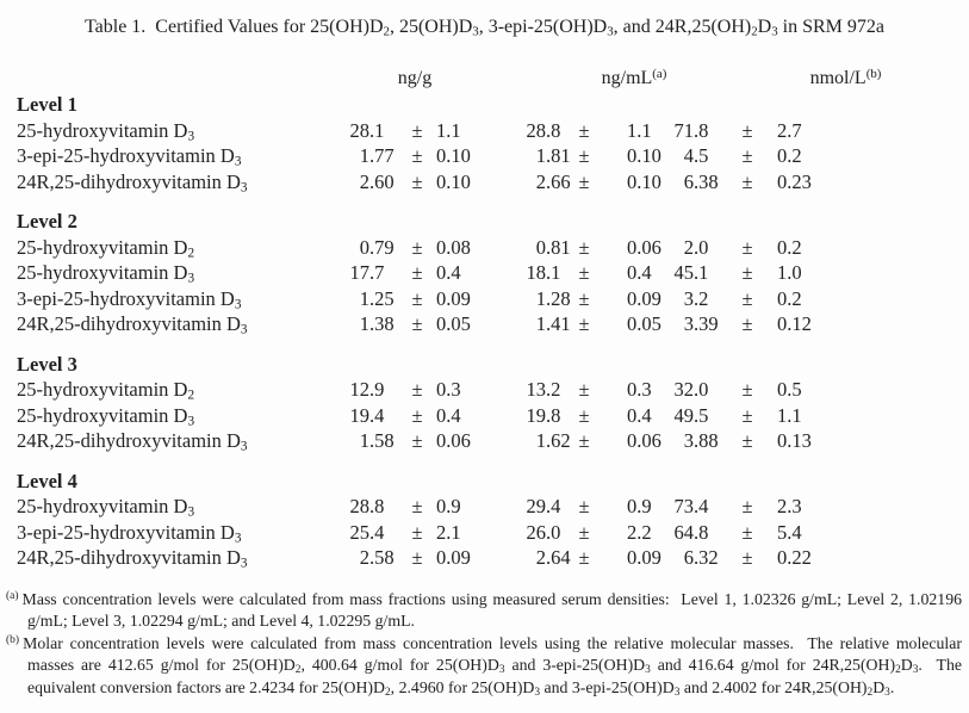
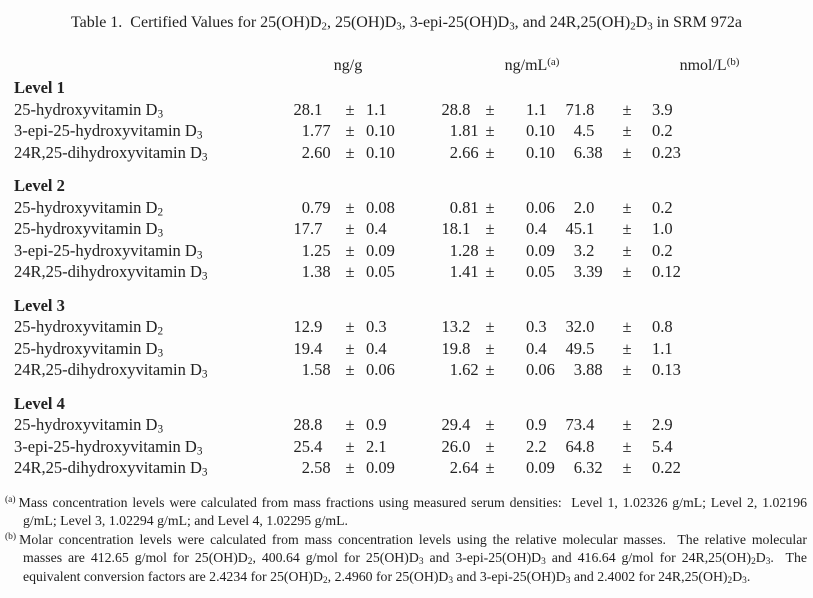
  Table 1. Certified Values for 25(OH)D2, 25(OH)D3, 3-epi-25(OH)D3, and 24R,25(OH)2D3 in SRM 972a
  ng/g
  ng/mL(a)
  nmol/L(b)
  Level 1
  25-hydroxyvitamin D3
  28.1
  ±
  1.1
  28.8
  ±
  1.1
  71.8
  ±
- 2.7
+ 3.9
  3-epi-25-hydroxyvitamin D3
  1.77
  ±
  0.10
  1.81
  ±
  0.1
  4.5
  ±
  0.2
  24R,25-dihydroxyvitamin D3
  2.60
  ±
  0.10
  2.66
  ±
  0.1
  6.38
  ±
  0.23
  Level 2
  25-hydroxyvitamin D2
  0.79
  ±
  0.08
  0.81
  ±
  0.0
  2.0
  ±
  0.2
  25-hydroxyvitamin D3
  17.7
  ±
  0.4
  18.1
  ±
  0.4
  45.1
  ±
  1.0
  3-epi-25-hydroxyvitamin D3
  1.25
  ±
  0.09
  1.28
  ±
  0.0
  3.2
  ±
  0.2
  24R,25-dihydroxyvitamin D3
  1.38
  ±
  0.05
  1.41
  ±
  0.0
  3.39
  ±
  0.12
  Level 3
  25-hydroxyvitamin D2
  12.9
  ±
  0.3
  13.2
  ±
  0.3
  32.0
  ±
- 0.5
+ 0.8
  25-hydroxyvitamin D3
  19.4
  ±
  0.4
  19.8
  ±
  0.4
  49.5
  ±
  1.1
  24R,25-dihydroxyvitamin D3
  1.58
  ±
  0.06
  1.62
  ±
  0.0
  3.88
  ±
  0.13
  Level 4
  25-hydroxyvitamin D3
  28.8
  ±
  0.9
  29.4
  ±
  0.9
  73.4
  ±
- 2.3
+ 2.9
  3-epi-25-hydroxyvitamin D3
  25.4
  ±
  2.1
  26.0
  ±
  2.2
  64.8
  ±
  5.4
  24R,25-dihydroxyvitamin D3
  2.58
  ±
  0.09
  2.64
  ±
  0.0
  6.32
  ±
  0.22
  (a) Mass concentration levels were calculated from mass fractions using measured serum densities: Level 1, 1.02326 g/mL; Level 2, 1.02196 g/mL; Level 3, 1.02294 g/mL; and Level 4, 1.02295 g/mL.
  (b) Molar concentration levels were calculated from mass concentration levels using the relative molecular masses. The relative molecular masses are 412.65 g/mol for 25(OH)D2, 400.64 g/mol for 25(OH)D3 and 3-epi-25(OH)D3 and 416.64 g/mol for 24R,25(OH)2D3. The equivalent conversion factors are 2.4234 for 25(OH)D2, 2.4960 for 25(OH)D3 and 3-epi-25(OH)D3 and 2.4002 for 24R,25(OH)2D3.
